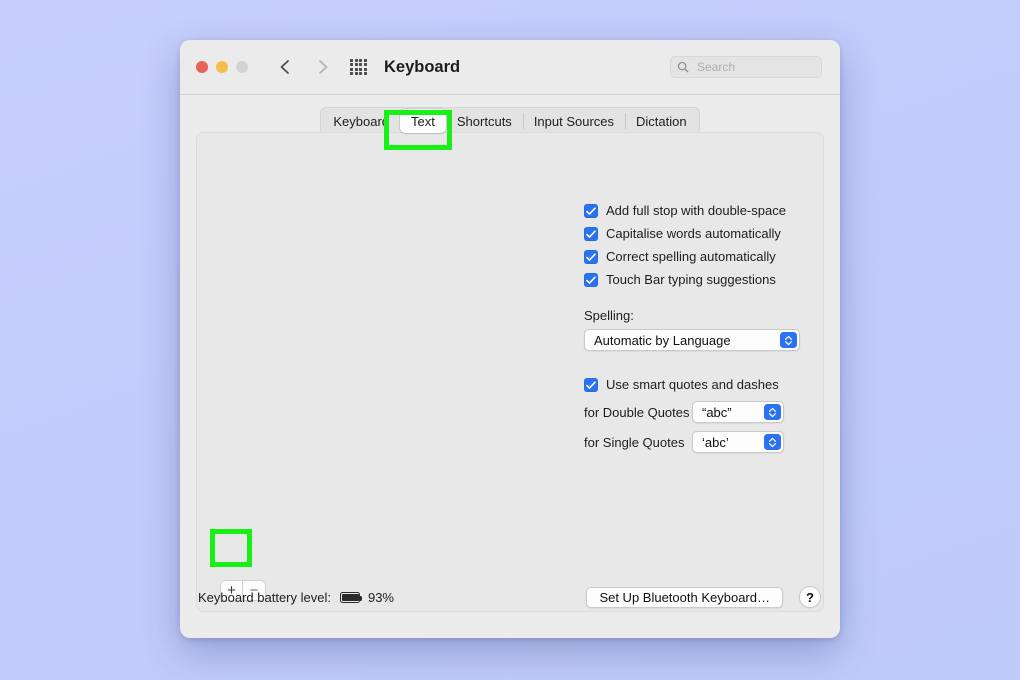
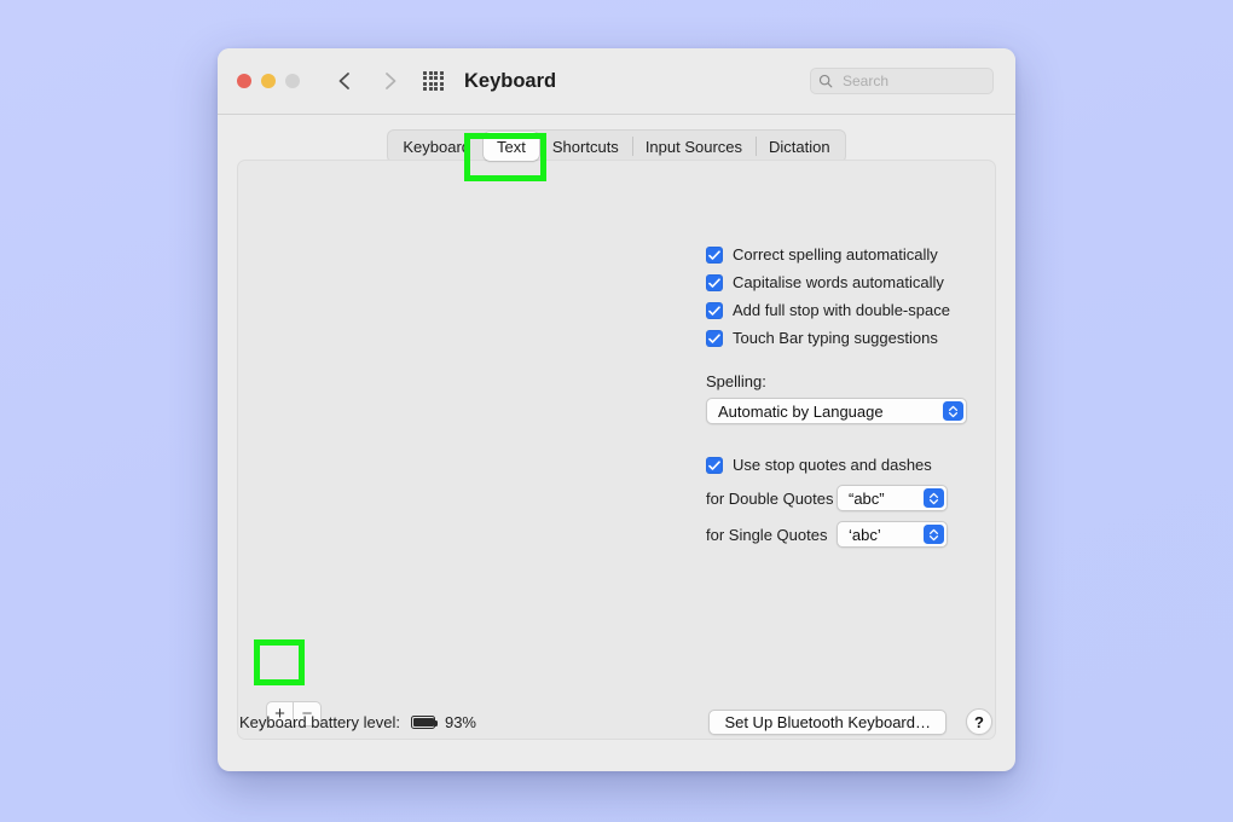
  Keyboard
  Search
  Keyboard
  Text
  Shortcuts
  Input Sources
  Dictation
  +
  −
- Add full stop with double-space
+ Correct spelling automatically
  Capitalise words automatically
- Correct spelling automatically
+ Add full stop with double-space
  Touch Bar typing suggestions
  Spelling:
  Automatic by Language
- Use smart quotes and dashes
+ Use stop quotes and dashes
  for Double Quotes
  “abc”
  for Single Quotes
  ‘abc’
  Keyboard battery level:
  93%
  Set Up Bluetooth Keyboard…
  ?
